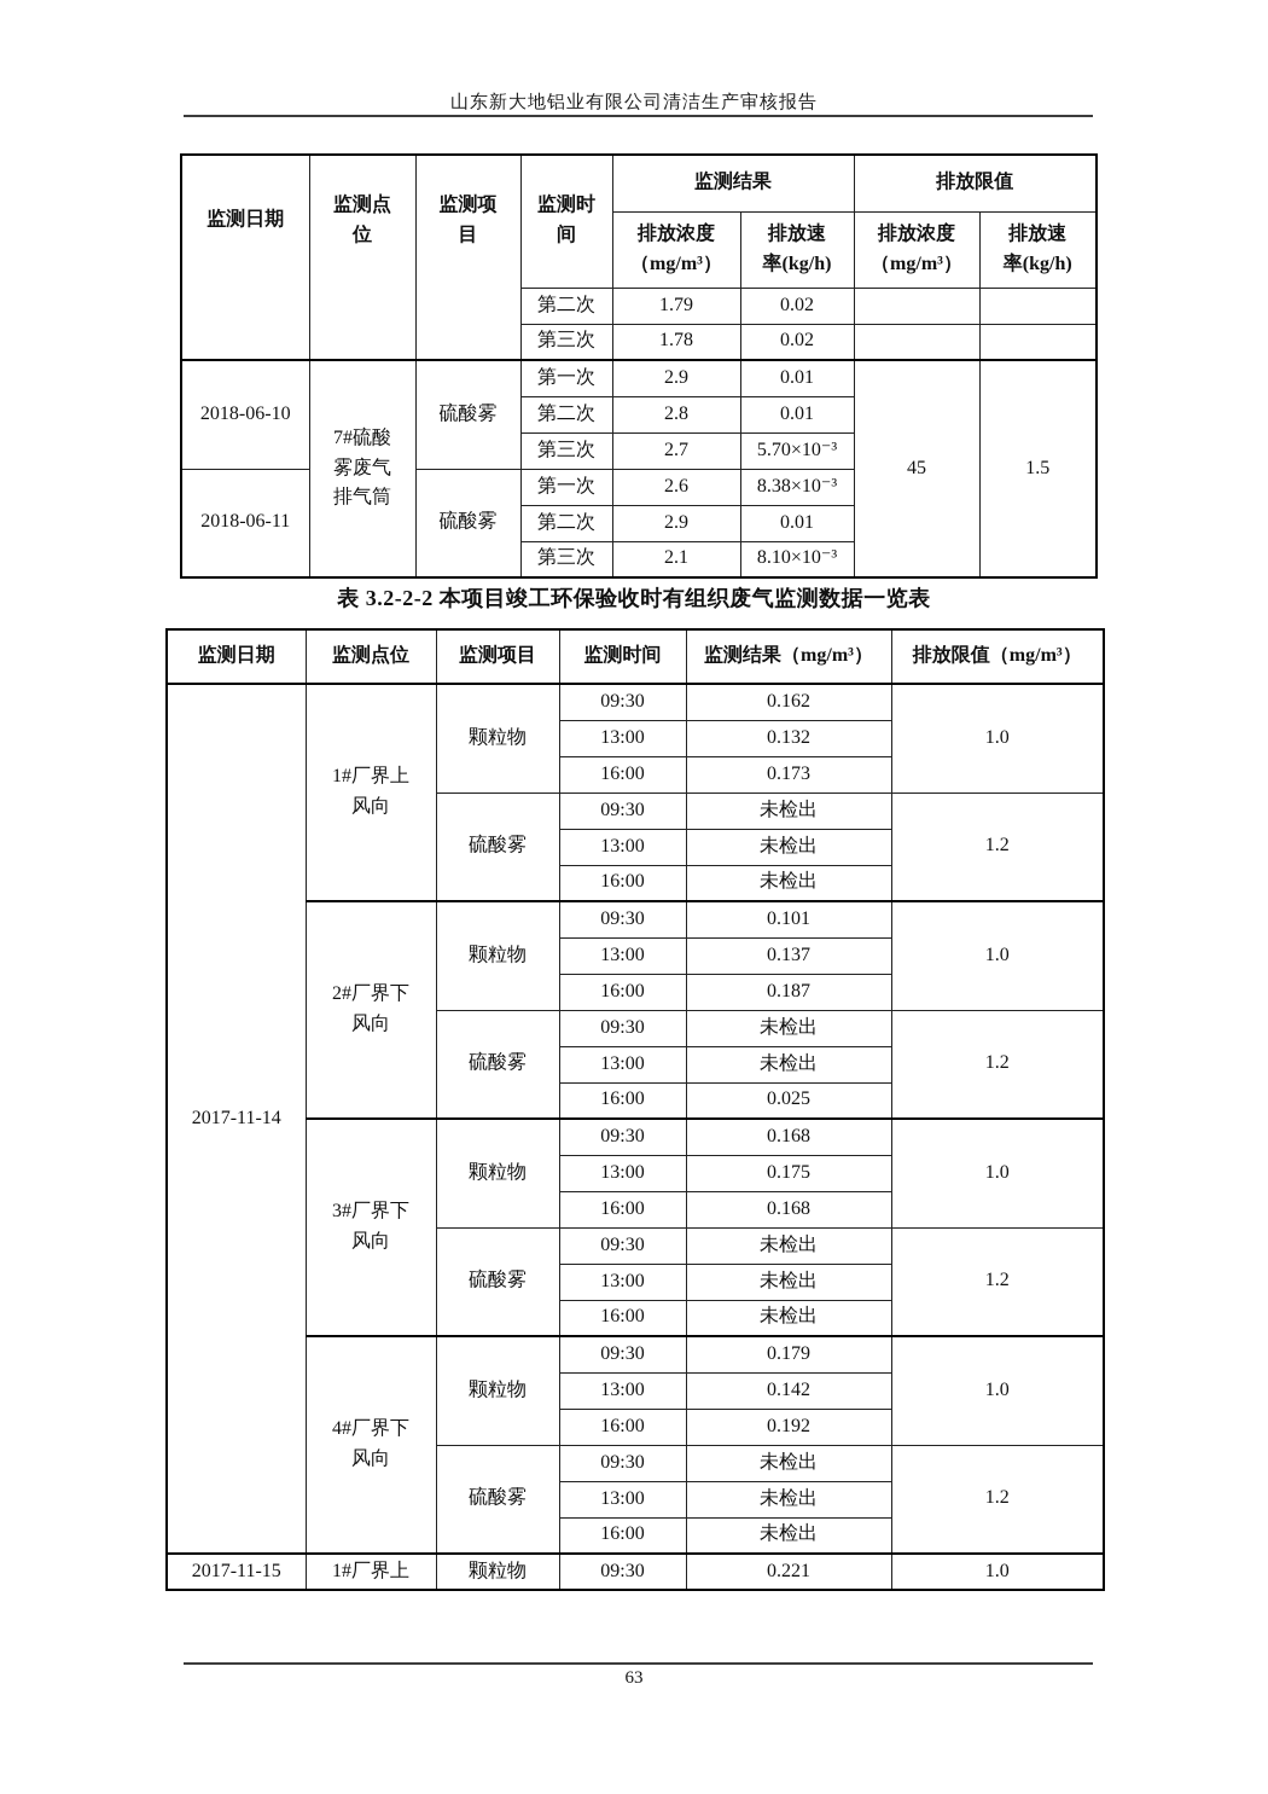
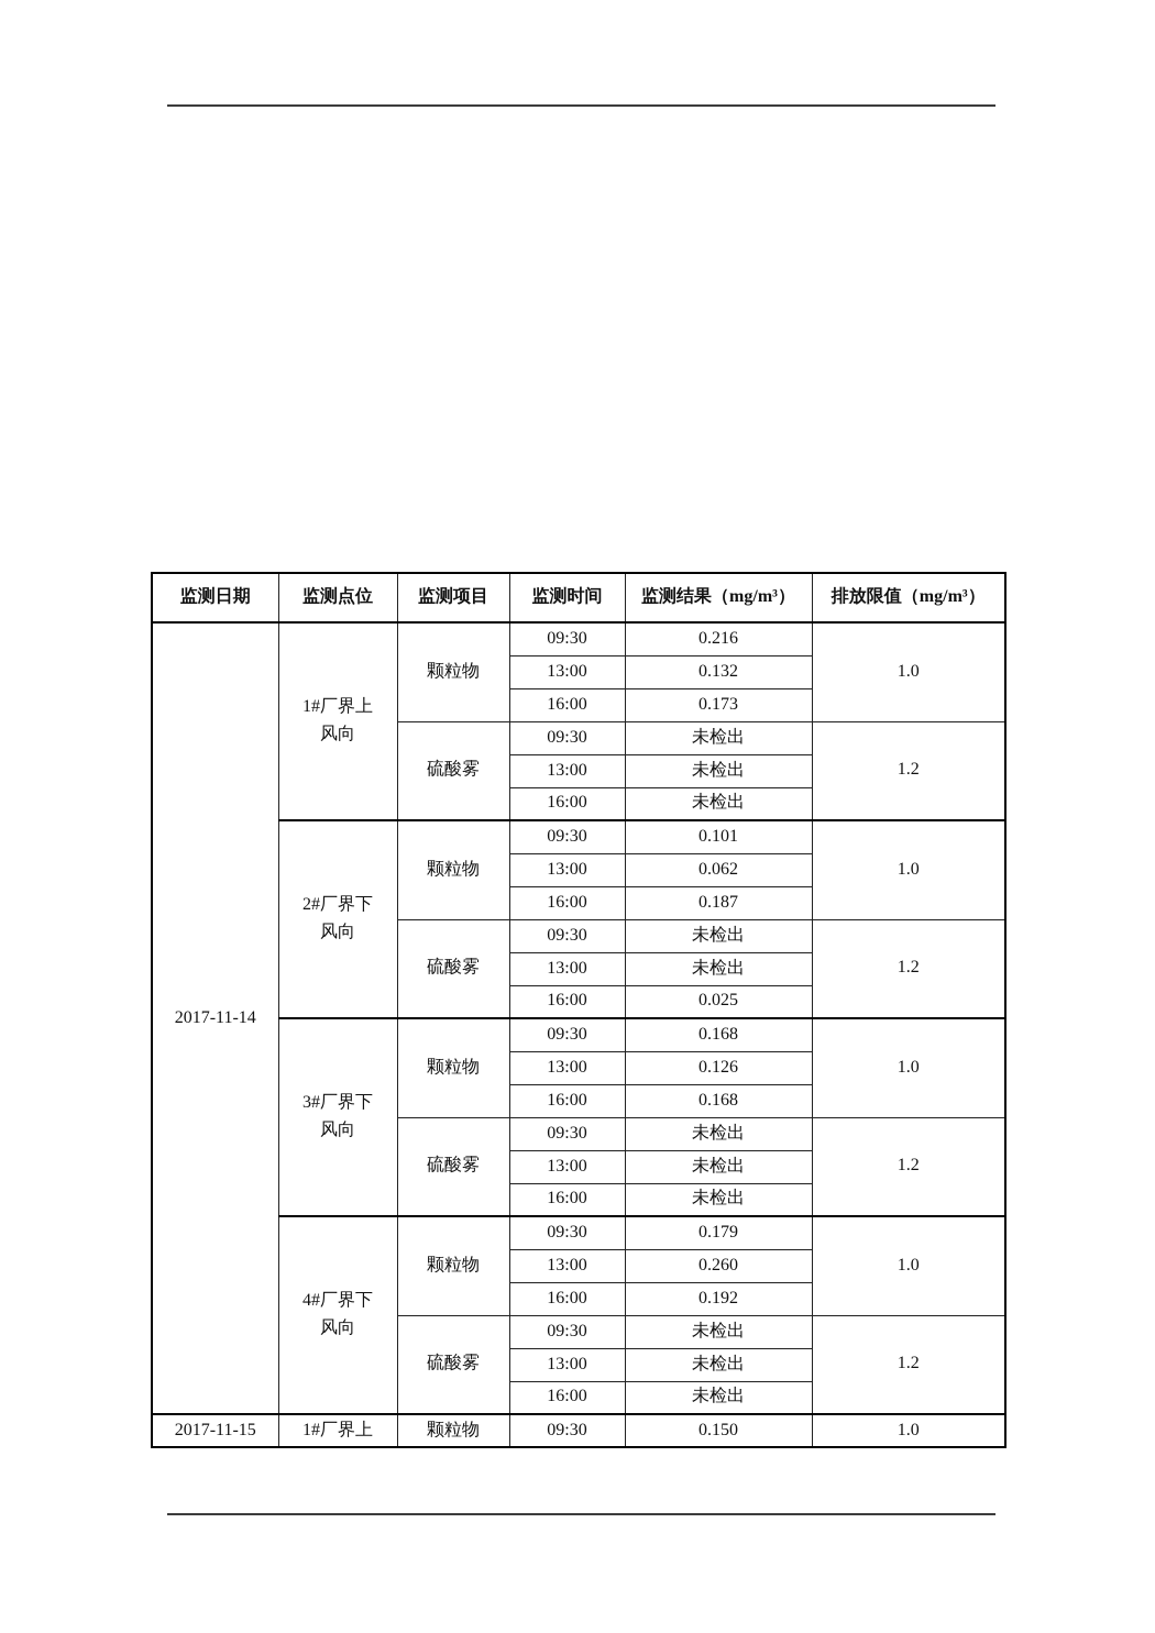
- 山东新大地铝业有限公司清洁生产审核报告
- 监测日期	监测点 位	监测项 目	监测时 间	监测结果	排放限值
- 排放浓度 （mg/m³）	排放速 率(kg/h)	排放浓度 （mg/m³）	排放速 率(kg/h)
- 第二次	1.79	0.02
- 第三次	1.78	0.02
- 2018-06-10	7#硫酸 雾废气 排气筒	硫酸雾	第一次	2.9	0.01	45	1.5
- 第二次	2.8	0.01
- 第三次	2.7	5.70×10⁻³
- 2018-06-11	硫酸雾	第一次	2.6	8.38×10⁻³
- 第二次	2.9	0.01
- 第三次	2.1	8.10×10⁻³
- 表 3.2-2-2 本项目竣工环保验收时有组织废气监测数据一览表
  监测日期	监测点位	监测项目	监测时间	监测结果（mg/m³）	排放限值（mg/m³）
- 2017-11-14	1#厂界上 风向	颗粒物	09:30	0.162	1.0
+ 2017-11-14	1#厂界上 风向	颗粒物	09:30	0.216	1.0
  13:00	0.132
  16:00	0.173
  硫酸雾	09:30	未检出	1.2
  13:00	未检出
  16:00	未检出
  2#厂界下 风向	颗粒物	09:30	0.101	1.0
- 13:00	0.137
+ 13:00	0.062
  16:00	0.187
  硫酸雾	09:30	未检出	1.2
  13:00	未检出
  16:00	0.025
  3#厂界下 风向	颗粒物	09:30	0.168	1.0
- 13:00	0.175
+ 13:00	0.126
  16:00	0.168
  硫酸雾	09:30	未检出	1.2
  13:00	未检出
  16:00	未检出
  4#厂界下 风向	颗粒物	09:30	0.179	1.0
- 13:00	0.142
+ 13:00	0.260
  16:00	0.192
  硫酸雾	09:30	未检出	1.2
  13:00	未检出
  16:00	未检出
- 2017-11-15	1#厂界上	颗粒物	09:30	0.221	1.0
+ 2017-11-15	1#厂界上	颗粒物	09:30	0.150	1.0
- 63
